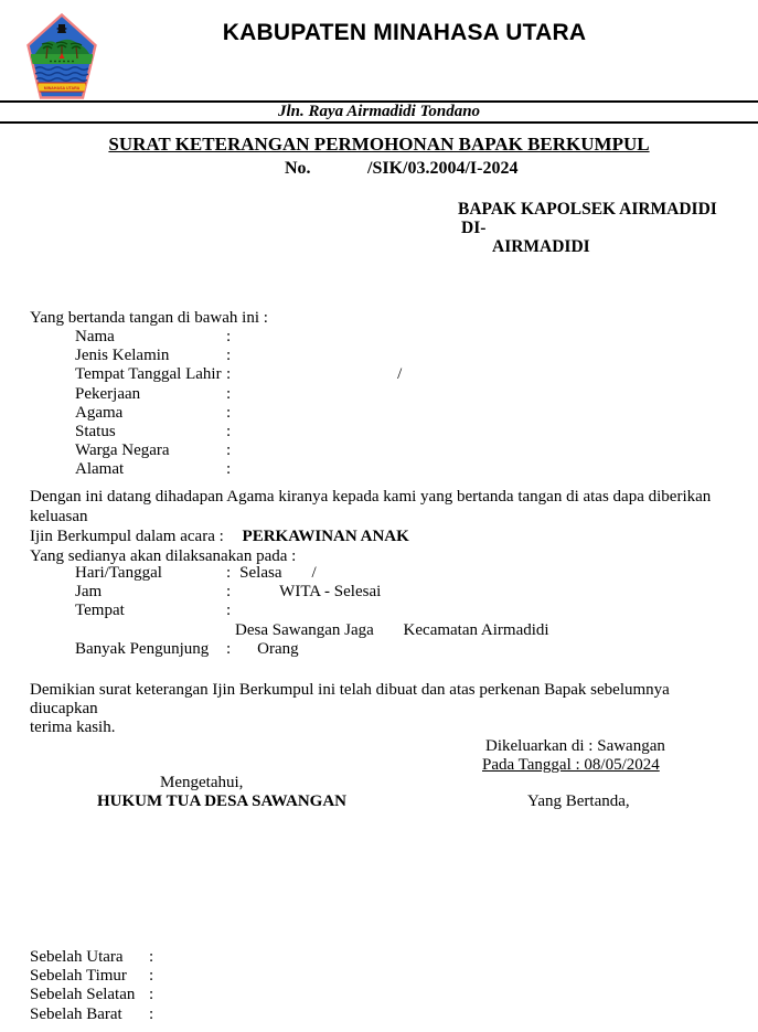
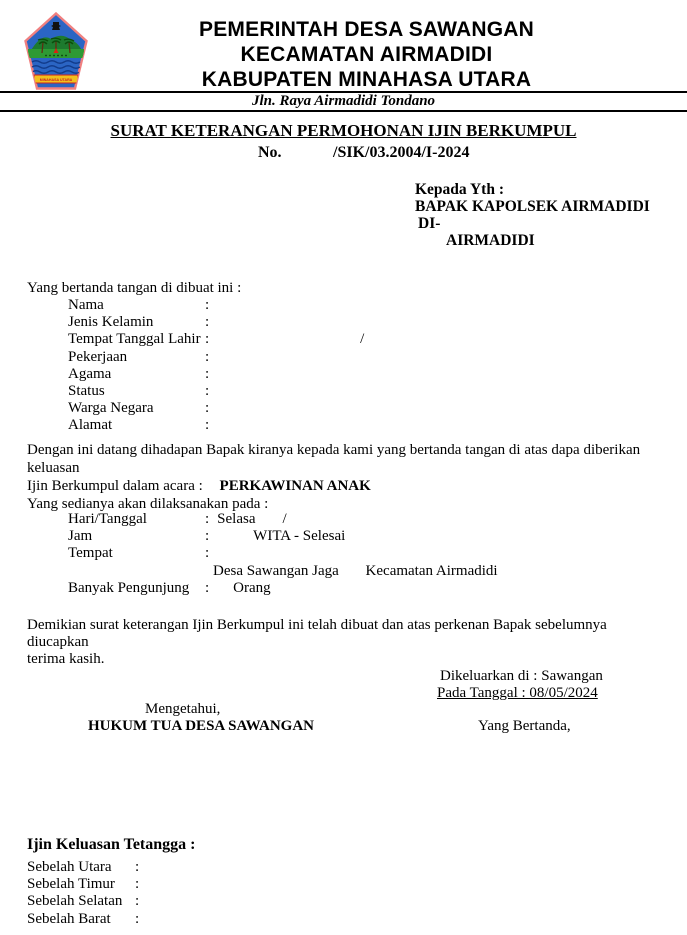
+ PEMERINTAH DESA SAWANGAN
+ KECAMATAN AIRMADIDI
  KABUPATEN MINAHASA UTARA
  Jln. Raya Airmadidi Tondano
- SURAT KETERANGAN PERMOHONAN BAPAK BERKUMPUL
+ SURAT KETERANGAN PERMOHONAN IJIN BERKUMPUL
  No.
  /SIK/03.2004/I-2024
+ Kepada Yth :
  BAPAK KAPOLSEK AIRMADIDI
  DI-
  AIRMADIDI
- Yang bertanda tangan di bawah ini :
+ Yang bertanda tangan di dibuat ini :
  Nama
  :
  Jenis Kelamin
  :
  Tempat Tanggal Lahir
  :
  /
  Pekerjaan
  :
  Agama
  :
  Status
  :
  Warga Negara
  :
  Alamat
  :
- Dengan ini datang dihadapan Agama kiranya kepada kami yang bertanda tangan di atas dapa diberikan keluasan
+ Dengan ini datang dihadapan Bapak kiranya kepada kami yang bertanda tangan di atas dapa diberikan keluasan
  Ijin Berkumpul dalam acara : PERKAWINAN ANAK
  Yang sedianya akan dilaksanakan pada :
  Hari/Tanggal
  :
  Selasa
  /
  Jam
  :
  WITA - Selesai
  Tempat
  :
  Desa Sawangan Jaga Kecamatan Airmadidi
  Banyak Pengunjung
  :
  Orang
  Demikian surat keterangan Ijin Berkumpul ini telah dibuat dan atas perkenan Bapak sebelumnya diucapkan
  terima kasih.
  Dikeluarkan di : Sawangan
  Pada Tanggal : 08/05/2024
  Mengetahui,
  HUKUM TUA DESA SAWANGAN
  Yang Bertanda,
+ Ijin Keluasan Tetangga :
  Sebelah Utara
  :
  Sebelah Timur
  :
  Sebelah Selatan
  :
  Sebelah Barat
  :
